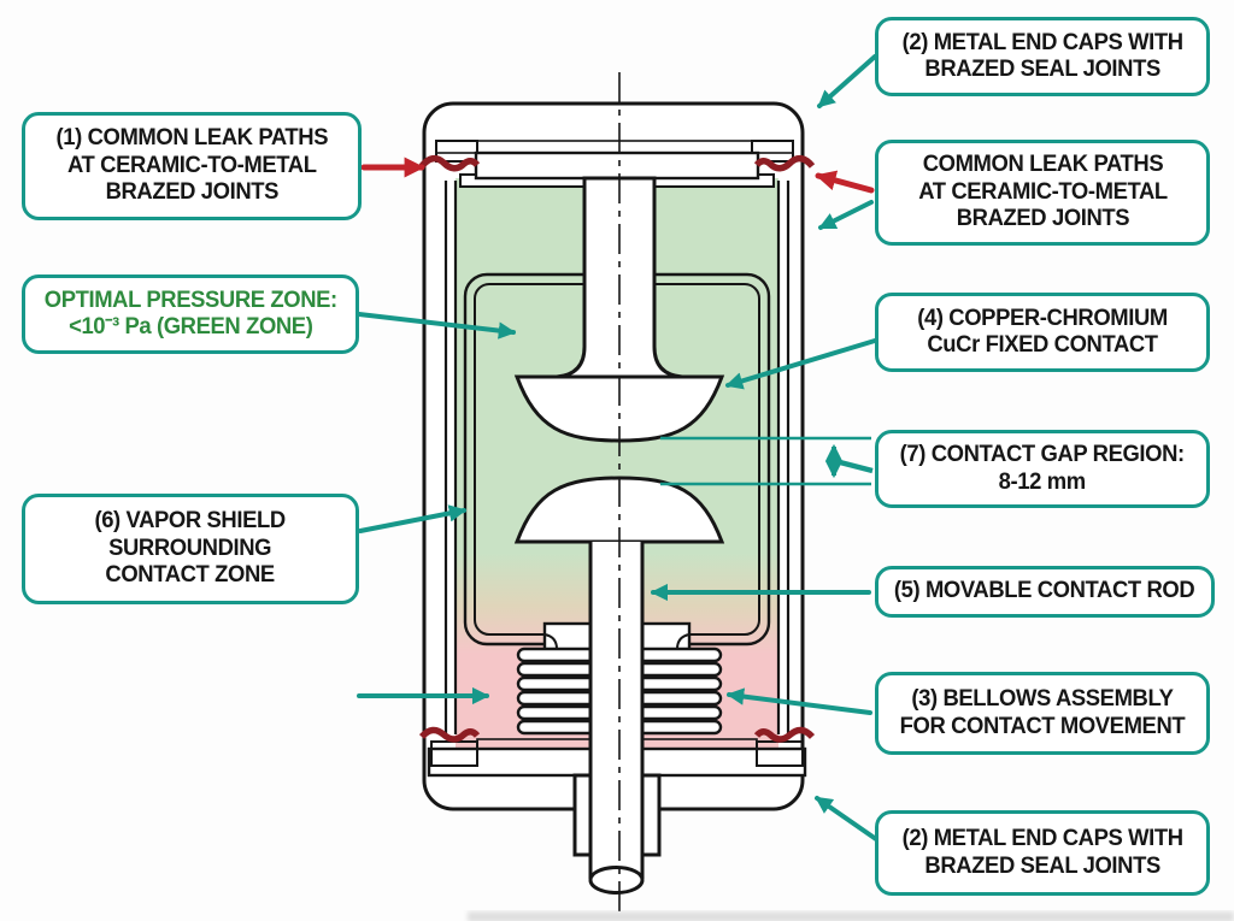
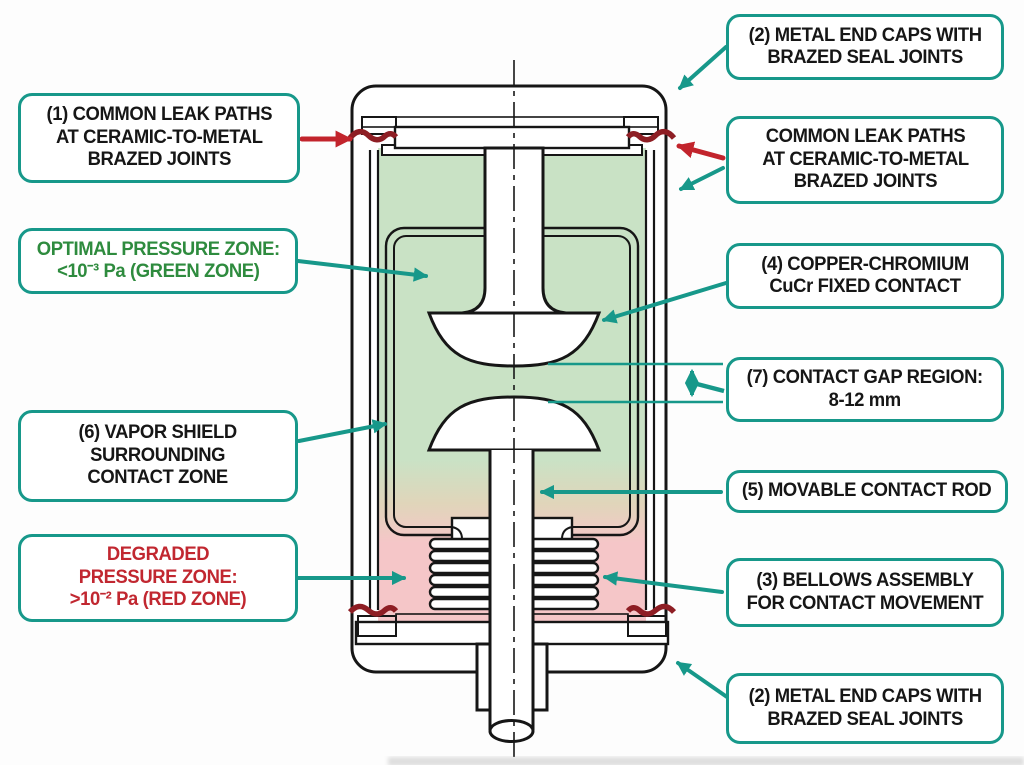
  (1) COMMON LEAK PATHS
  AT CERAMIC-TO-METAL
  BRAZED JOINTS
  OPTIMAL PRESSURE ZONE:
  <10⁻³ Pa (GREEN ZONE)
  (6) VAPOR SHIELD
  SURROUNDING
  CONTACT ZONE
+ DEGRADED
+ PRESSURE ZONE:
+ >10⁻² Pa (RED ZONE)
  (2) METAL END CAPS WITH
  BRAZED SEAL JOINTS
  COMMON LEAK PATHS
  AT CERAMIC-TO-METAL
  BRAZED JOINTS
  (4) COPPER-CHROMIUM
  CuCr FIXED CONTACT
  (7) CONTACT GAP REGION:
  8-12 mm
  (5) MOVABLE CONTACT ROD
  (3) BELLOWS ASSEMBLY
  FOR CONTACT MOVEMENT
  (2) METAL END CAPS WITH
  BRAZED SEAL JOINTS
